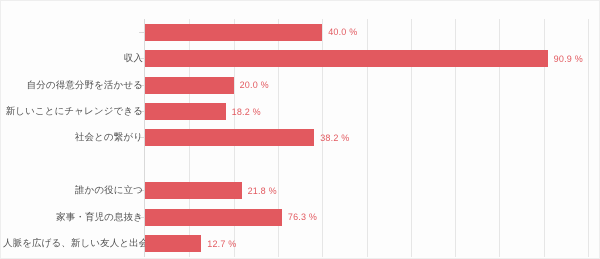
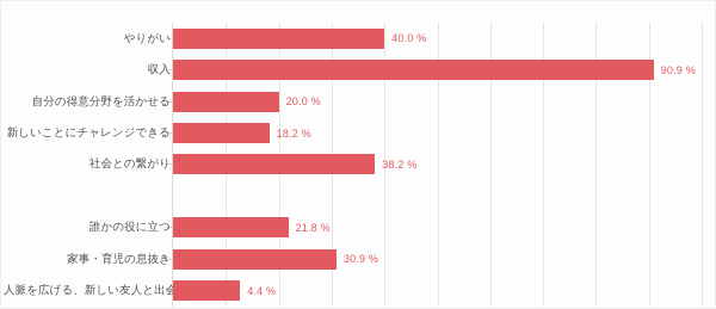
+ やりがい
  40.0 %
  収入
  90.9 %
  自分の得意分野を活かせる
  20.0 %
  新しいことにチャレンジできる
  18.2 %
  社会との繋がり
  38.2 %
  誰かの役に立つ
  21.8 %
  家事・育児の息抜き
- 76.3 %
+ 30.9 %
  人脈を広げる、新しい友人と出会
- 12.7 %
+ 4.4 %
